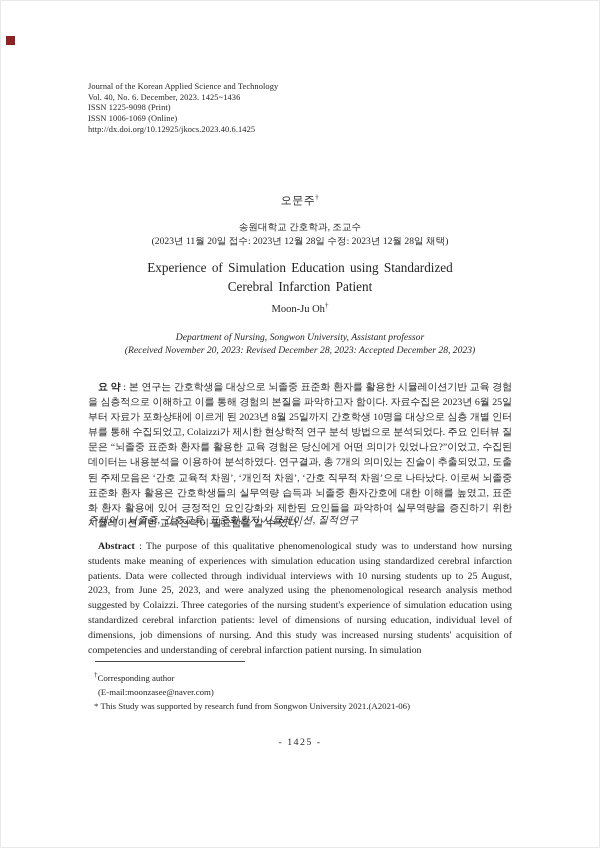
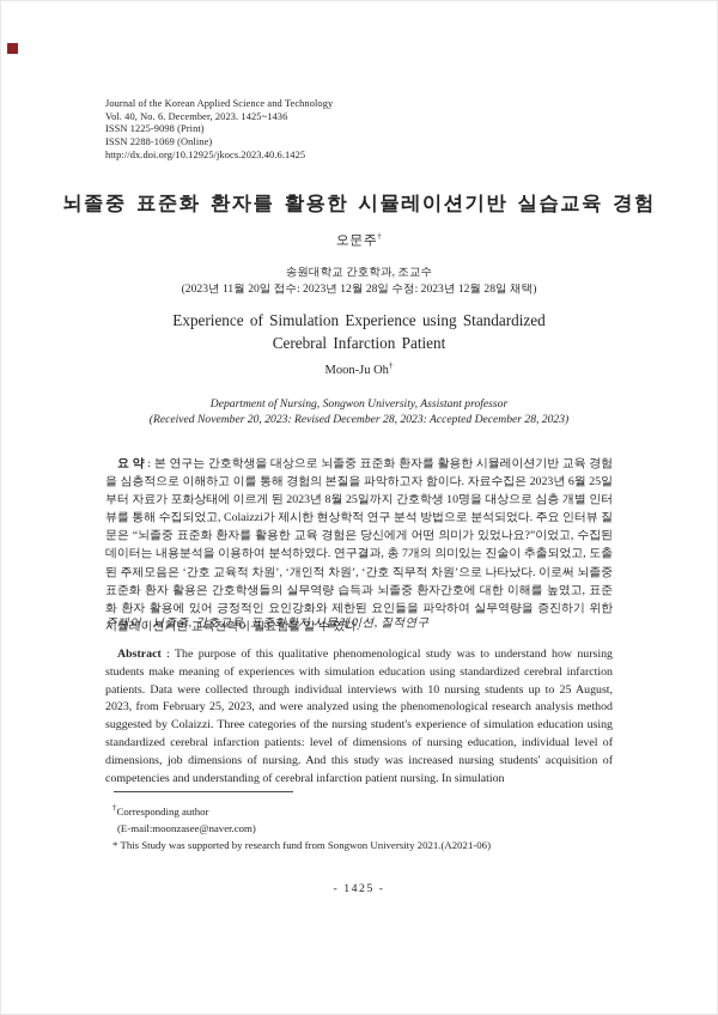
  Journal of the Korean Applied Science and Technology
  Vol. 40, No. 6. December, 2023. 1425~1436
  ISSN 1225-9098 (Print)
- ISSN 1006-1069 (Online)
+ ISSN 2288-1069 (Online)
  http://dx.doi.org/10.12925/jkocs.2023.40.6.1425
+ 뇌졸중 표준화 환자를 활용한 시뮬레이션기반 실습교육 경험
  오문주†
  송원대학교 간호학과, 조교수
  (2023년 11월 20일 접수: 2023년 12월 28일 수정: 2023년 12월 28일 채택)
- Experience of Simulation Education using Standardized
+ Experience of Simulation Experience using Standardized
  Cerebral Infarction Patient
  Moon-Ju Oh†
  Department of Nursing, Songwon University, Assistant professor
  (Received November 20, 2023: Revised December 28, 2023: Accepted December 28, 2023)
  요 약 : 본 연구는 간호학생을 대상으로 뇌졸중 표준화 환자를 활용한 시뮬레이션기반 교육 경험을 심층적으로 이해하고 이를 통해 경험의 본질을 파악하고자 함이다. 자료수집은 2023년 6월 25일부터 자료가 포화상태에 이르게 된 2023년 8월 25일까지 간호학생 10명을 대상으로 심층 개별 인터뷰를 통해 수집되었고, Colaizzi가 제시한 현상학적 연구 분석 방법으로 분석되었다. 주요 인터뷰 질문은 “뇌졸중 표준화 환자를 활용한 교육 경험은 당신에게 어떤 의미가 있었나요?”이었고, 수집된 데이터는 내용분석을 이용하여 분석하였다. 연구결과, 총 7개의 의미있는 진술이 추출되었고, 도출된 주제모음은 ‘간호 교육적 차원’, ‘개인적 차원’, ‘간호 직무적 차원’으로 나타났다. 이로써 뇌졸중 표준화 환자 활용은 간호학생들의 실무역량 습득과 뇌졸중 환자간호에 대한 이해를 높였고, 표준화 환자 활용에 있어 긍정적인 요인강화와 제한된 요인들을 파악하여 실무역량을 증진하기 위한 시뮬레이션기반 교육전략이 필요함을 알 수 있다.
  주제어 : 뇌졸중, 간호교육, 표준화환자 시뮬레이션, 질적연구
- Abstract : The purpose of this qualitative phenomenological study was to understand how nursing students make meaning of experiences with simulation education using standardized cerebral infarction patients. Data were collected through individual interviews with 10 nursing students up to 25 August, 2023, from June 25, 2023, and were analyzed using the phenomenological research analysis method suggested by Colaizzi. Three categories of the nursing student's experience of simulation education using standardized cerebral infarction patients: level of dimensions of nursing education, individual level of dimensions, job dimensions of nursing. And this study was increased nursing students' acquisition of competencies and understanding of cerebral infarction patient nursing. In simulation
+ Abstract : The purpose of this qualitative phenomenological study was to understand how nursing students make meaning of experiences with simulation education using standardized cerebral infarction patients. Data were collected through individual interviews with 10 nursing students up to 25 August, 2023, from February 25, 2023, and were analyzed using the phenomenological research analysis method suggested by Colaizzi. Three categories of the nursing student's experience of simulation education using standardized cerebral infarction patients: level of dimensions of nursing education, individual level of dimensions, job dimensions of nursing. And this study was increased nursing students' acquisition of competencies and understanding of cerebral infarction patient nursing. In simulation
  †Corresponding author
  (E-mail:moonzasee@naver.com)
  * This Study was supported by research fund from Songwon University 2021.(A2021-06)
  - 1425 -
